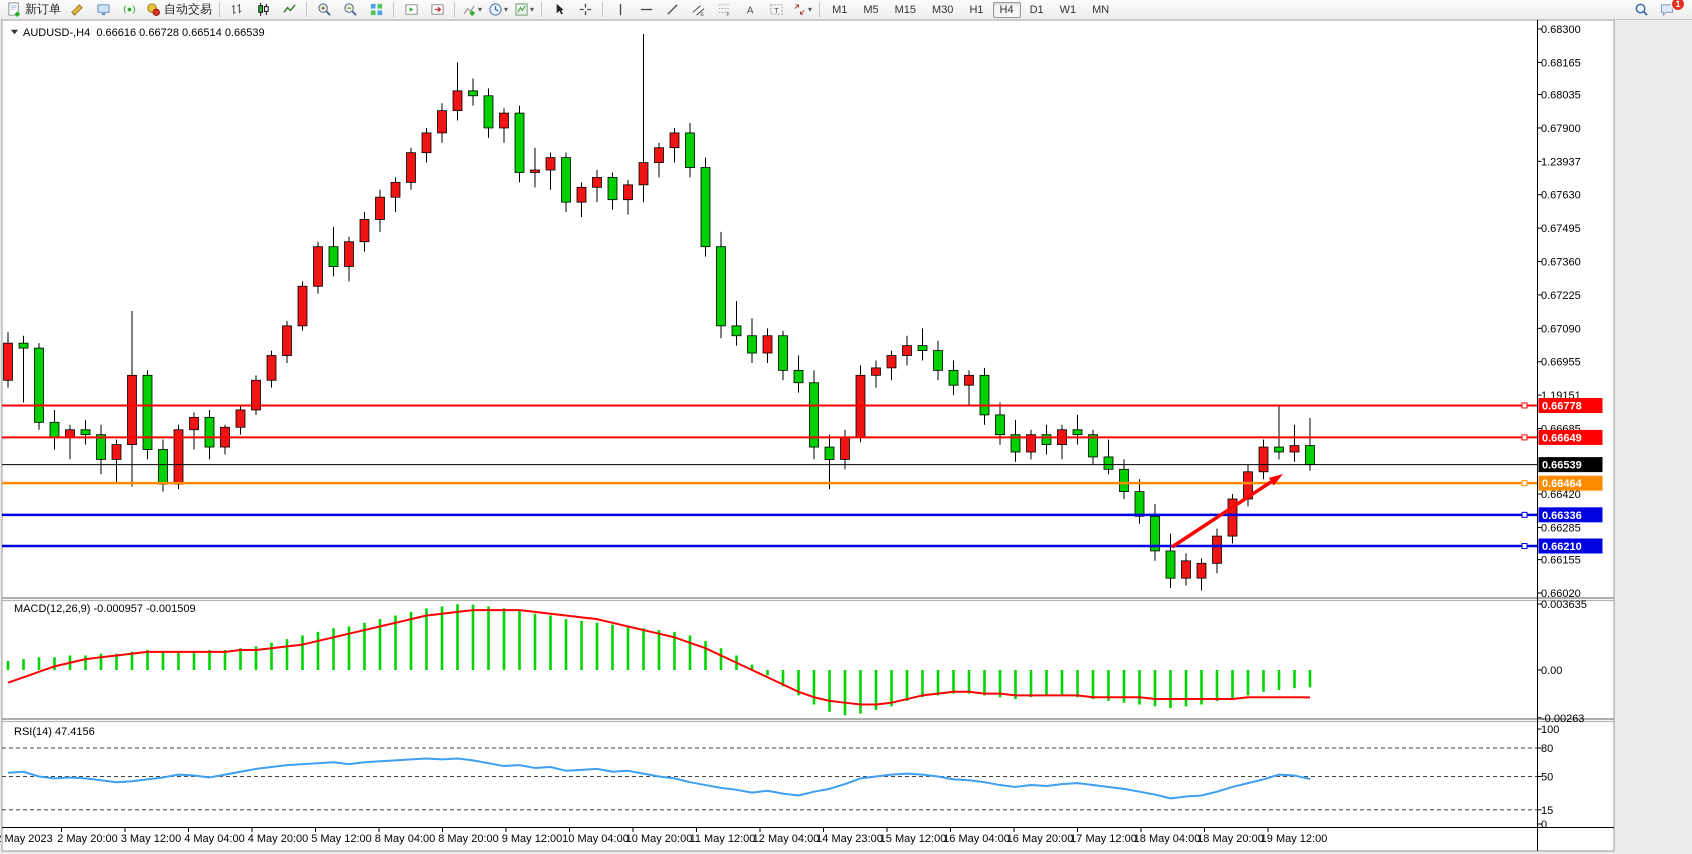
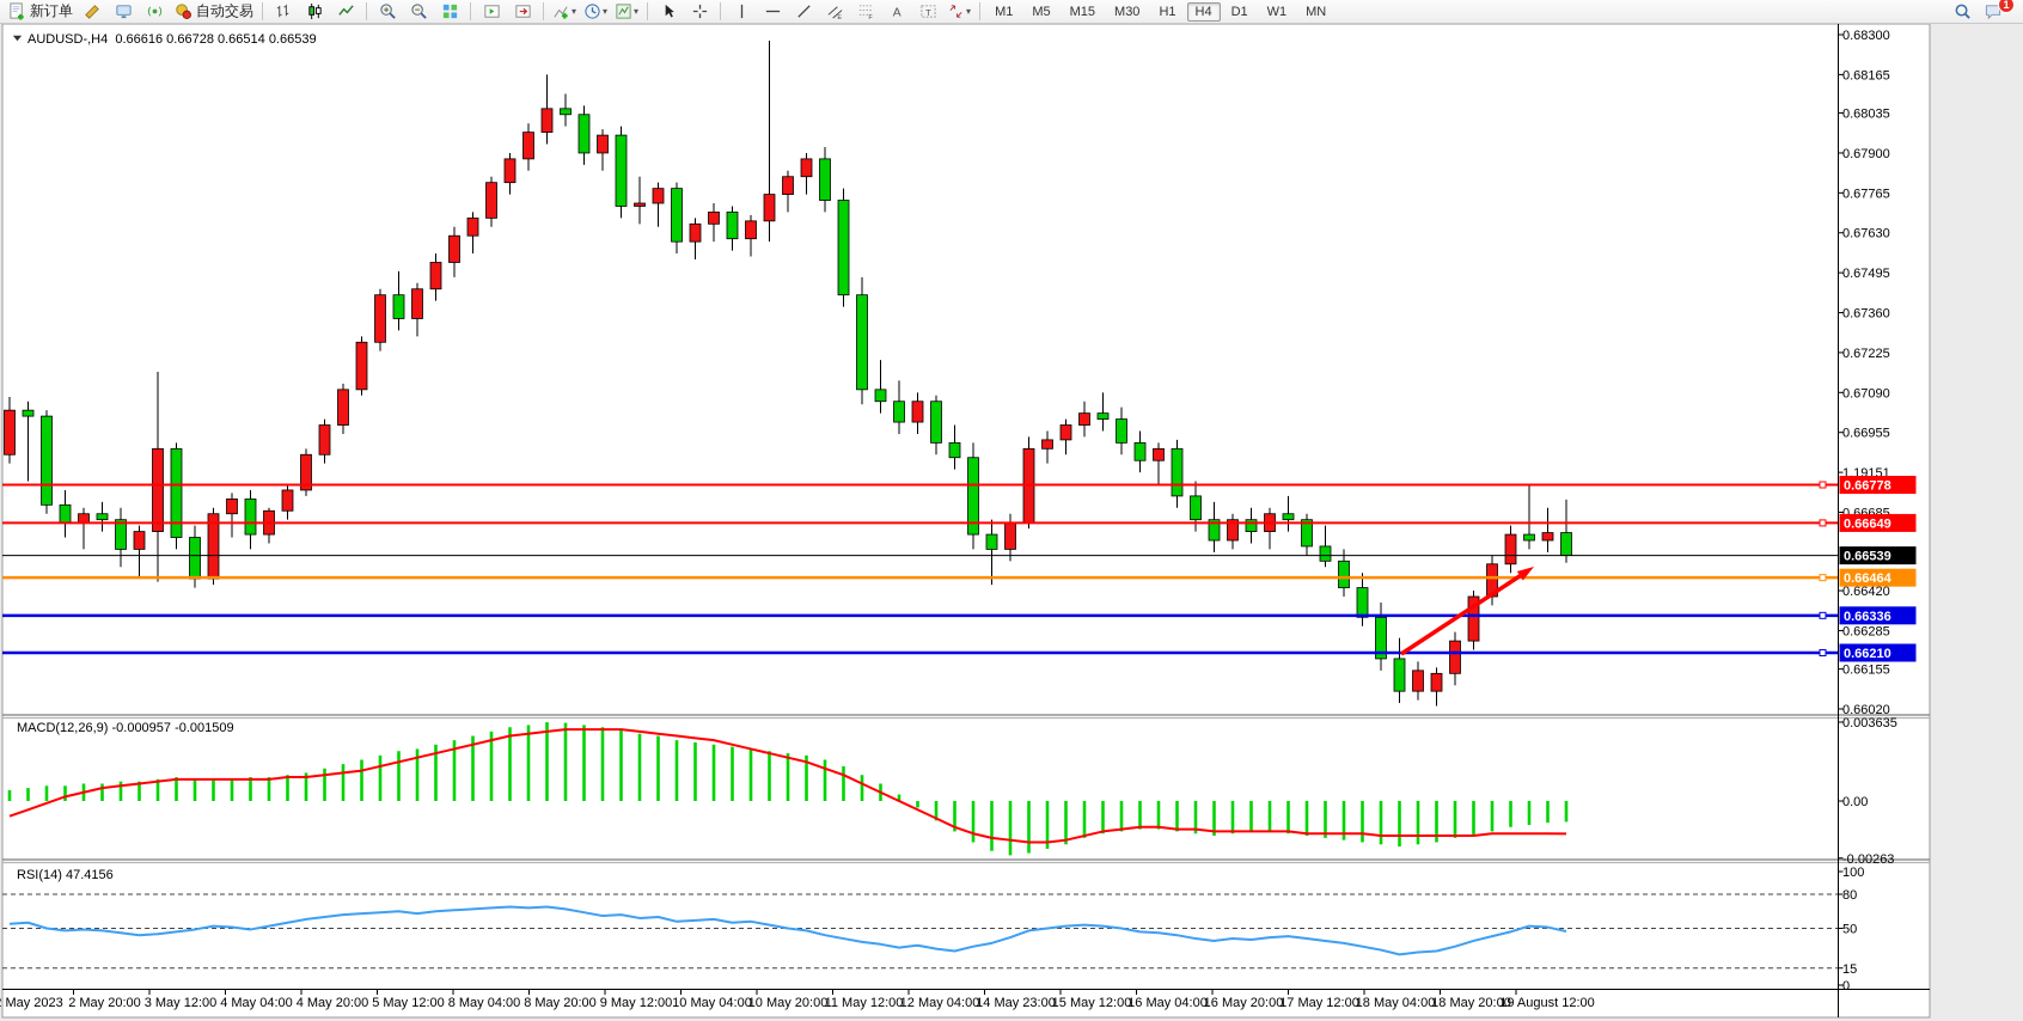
  新订单
  自动交易
  ▾
  ▾
  ▾
  A
  T
  ▾
  M1
  M5
  M15
  M30
  H1
  H4
  D1
  W1
  MN
  1
  0.68300
  0.68165
  0.68035
  0.67900
- 1.23937
+ 0.67765
  0.67630
  0.67495
  0.67360
  0.67225
  0.67090
  0.66955
  1.19151
  0.66685
  0.66420
  0.66285
  0.66155
  0.66020
  0.66778
  0.66649
  0.66464
  0.66336
  0.66210
  0.66539
  0.003635
  0.00
  -0.00263
  100
  80
  50
  15
  0
  May 2023
  2 May 20:00
  3 May 12:00
  4 May 04:00
  4 May 20:00
  5 May 12:00
  8 May 04:00
  8 May 20:00
  9 May 12:00
  10 May 04:00
  10 May 20:00
  11 May 12:00
  12 May 04:00
  14 May 23:00
  15 May 12:00
  16 May 04:00
  16 May 20:00
  17 May 12:00
  18 May 04:00
  18 May 20:00
- 19 May 12:00
+ 19 August 12:00
  AUDUSD-,H4 0.66616 0.66728 0.66514 0.66539
  MACD(12,26,9) -0.000957 -0.001509
  RSI(14) 47.4156
